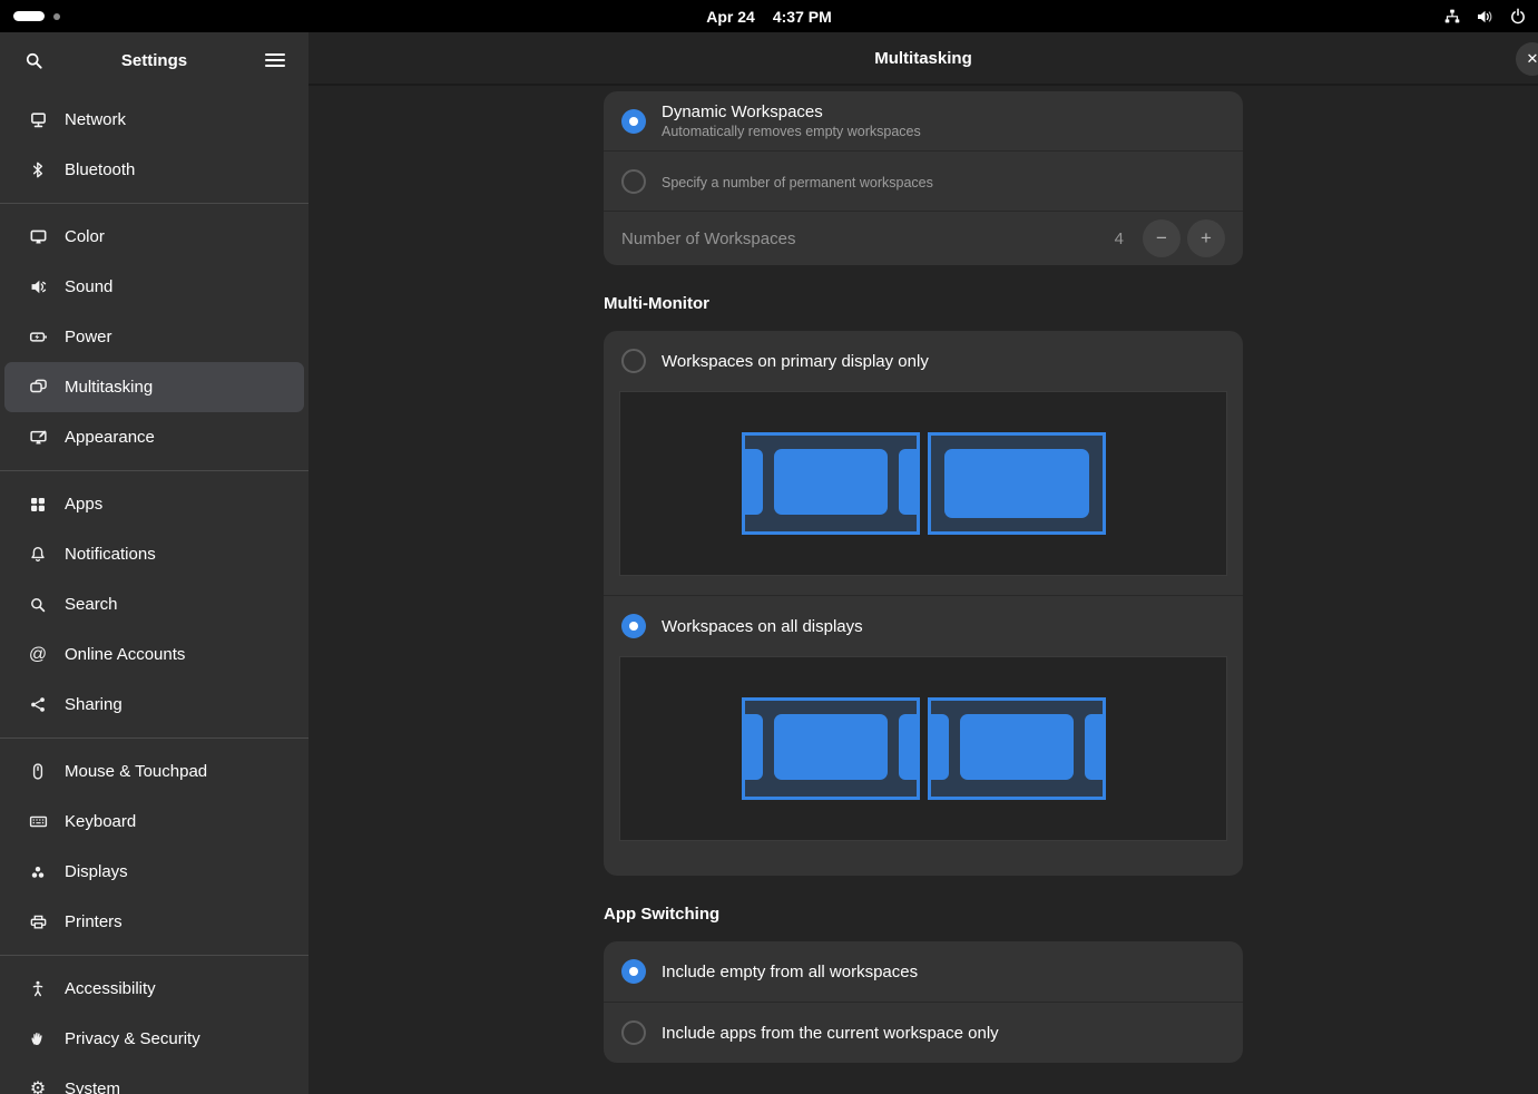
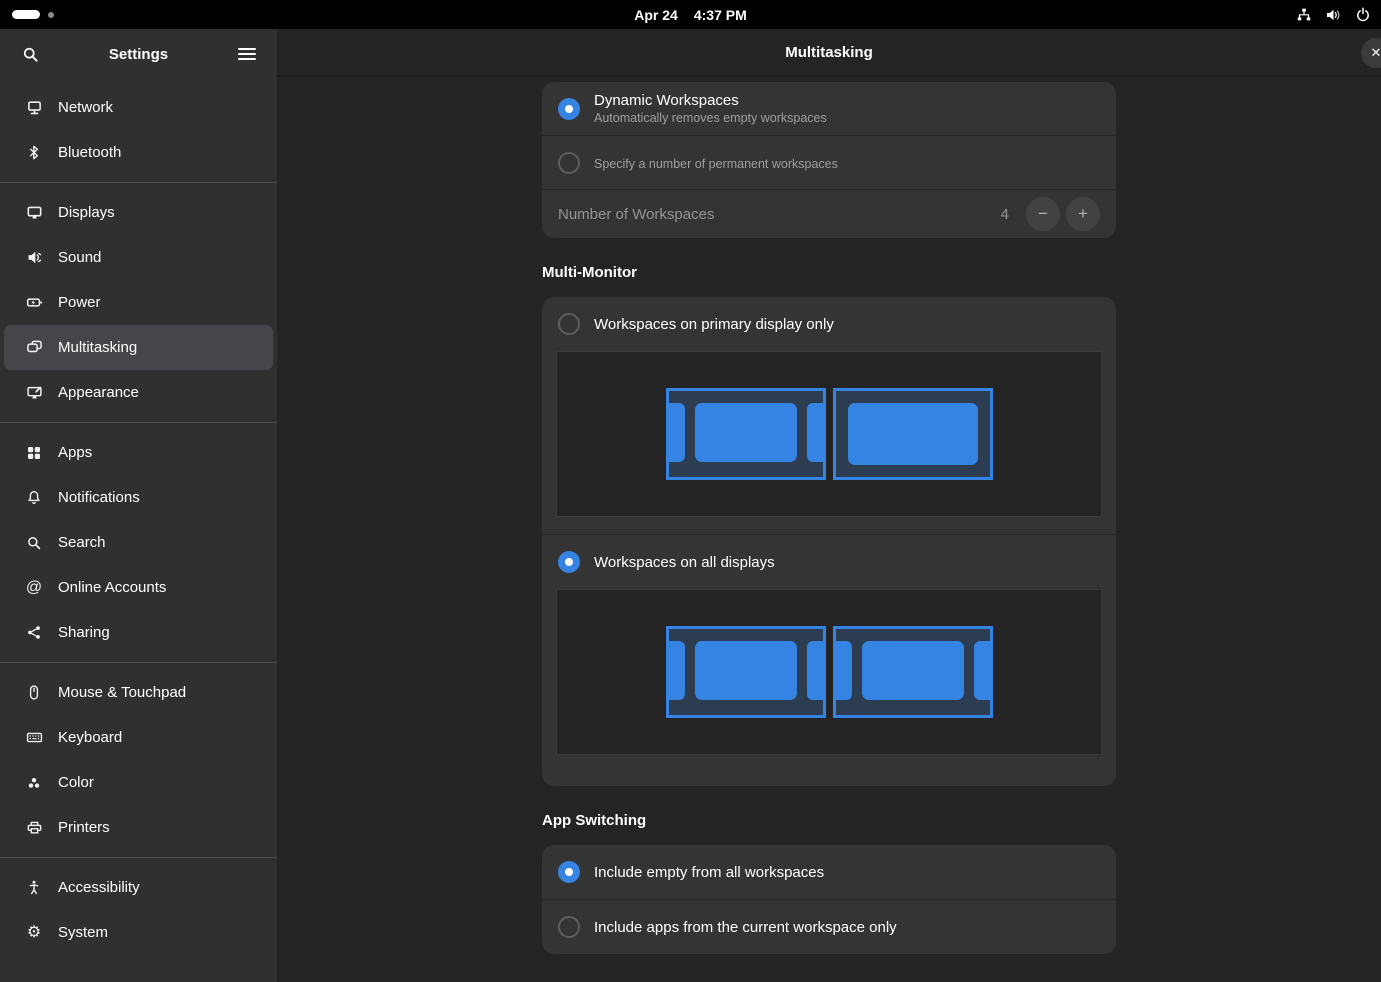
  Apr 24
  4:37 PM
  Settings
  Network
  Bluetooth
- Color
+ Displays
  Sound
  Power
  Multitasking
  Appearance
  Apps
  Notifications
  Search
  @
  Online Accounts
  Sharing
  Mouse & Touchpad
  Keyboard
- Displays
+ Color
  Printers
  Accessibility
- Privacy & Security
  ⚙
  System
  Multitasking
  ✕
  Dynamic Workspaces
  Automatically removes empty workspaces
  Specify a number of permanent workspaces
  Number of Workspaces
  4
  −
  +
  Multi-Monitor
  Workspaces on primary display only
  Workspaces on all displays
  App Switching
  Include empty from all workspaces
  Include apps from the current workspace only
